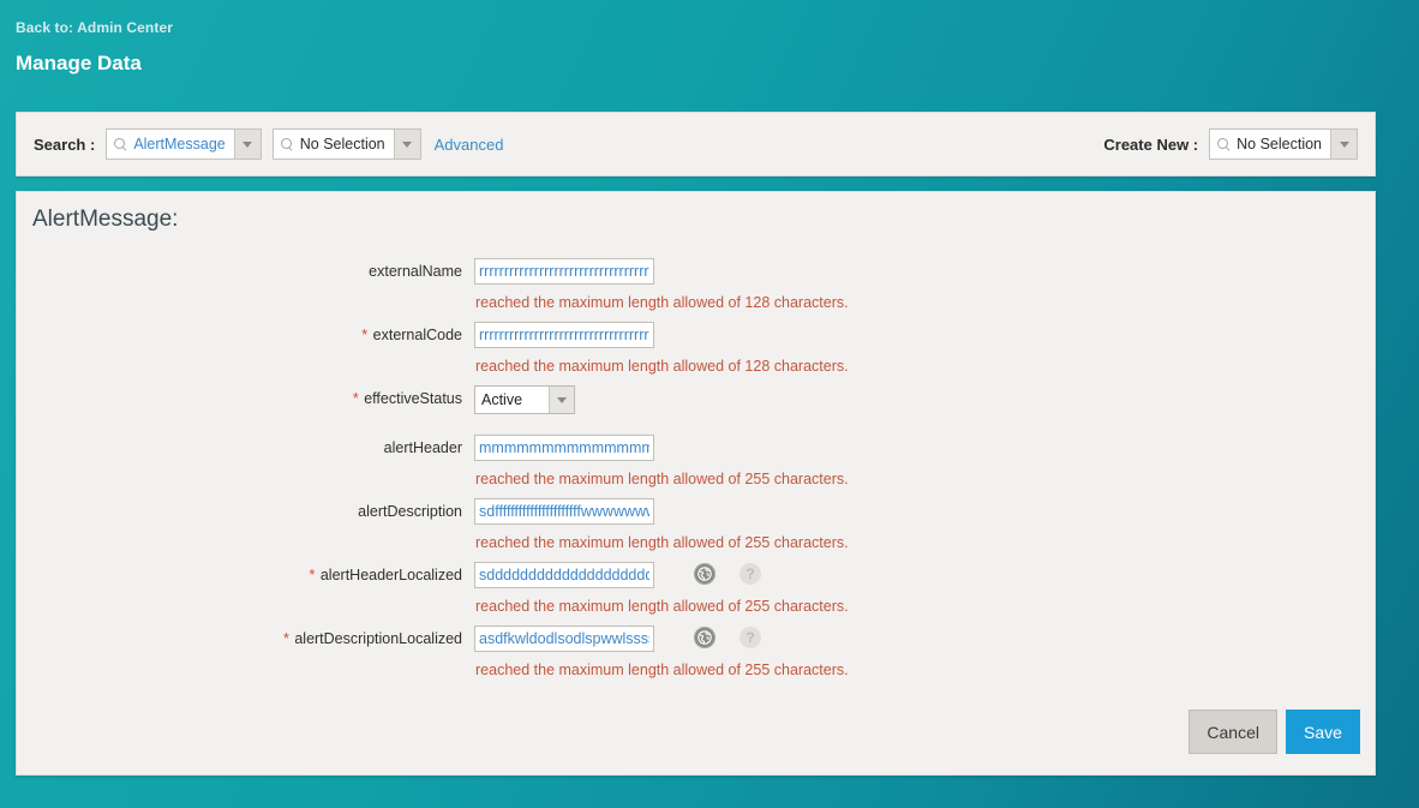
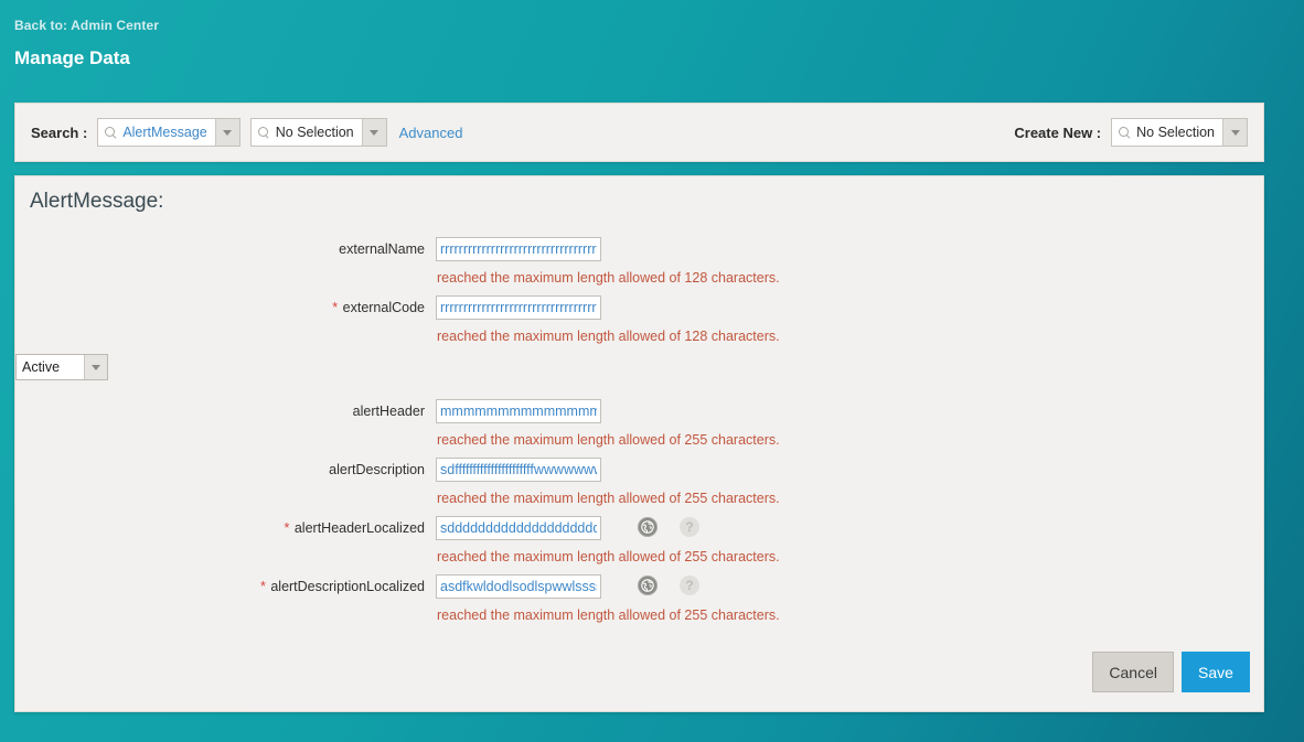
  Back to: Admin Center
  Manage Data
  Search :
  AlertMessage
  No Selection
  Advanced
  Create New :
  No Selection
  AlertMessage:
  externalName
  rrrrrrrrrrrrrrrrrrrrrrrrrrrrrrrrrr
  reached the maximum length allowed of 128 characters.
  * externalCode
  rrrrrrrrrrrrrrrrrrrrrrrrrrrrrrrrrr
  reached the maximum length allowed of 128 characters.
- * effectiveStatus
  Active
  alertHeader
  mmmmmmmmmmmmmm
  reached the maximum length allowed of 255 characters.
  alertDescription
  sdffffffffffffffffffffffwwwwww
  reached the maximum length allowed of 255 characters.
  * alertHeaderLocalized
  sdddddddddddddddddddd
  ?
  reached the maximum length allowed of 255 characters.
  * alertDescriptionLocalized
  asdfkwldodlsodlspwwlsss
  ?
  reached the maximum length allowed of 255 characters.
  Cancel
  Save
